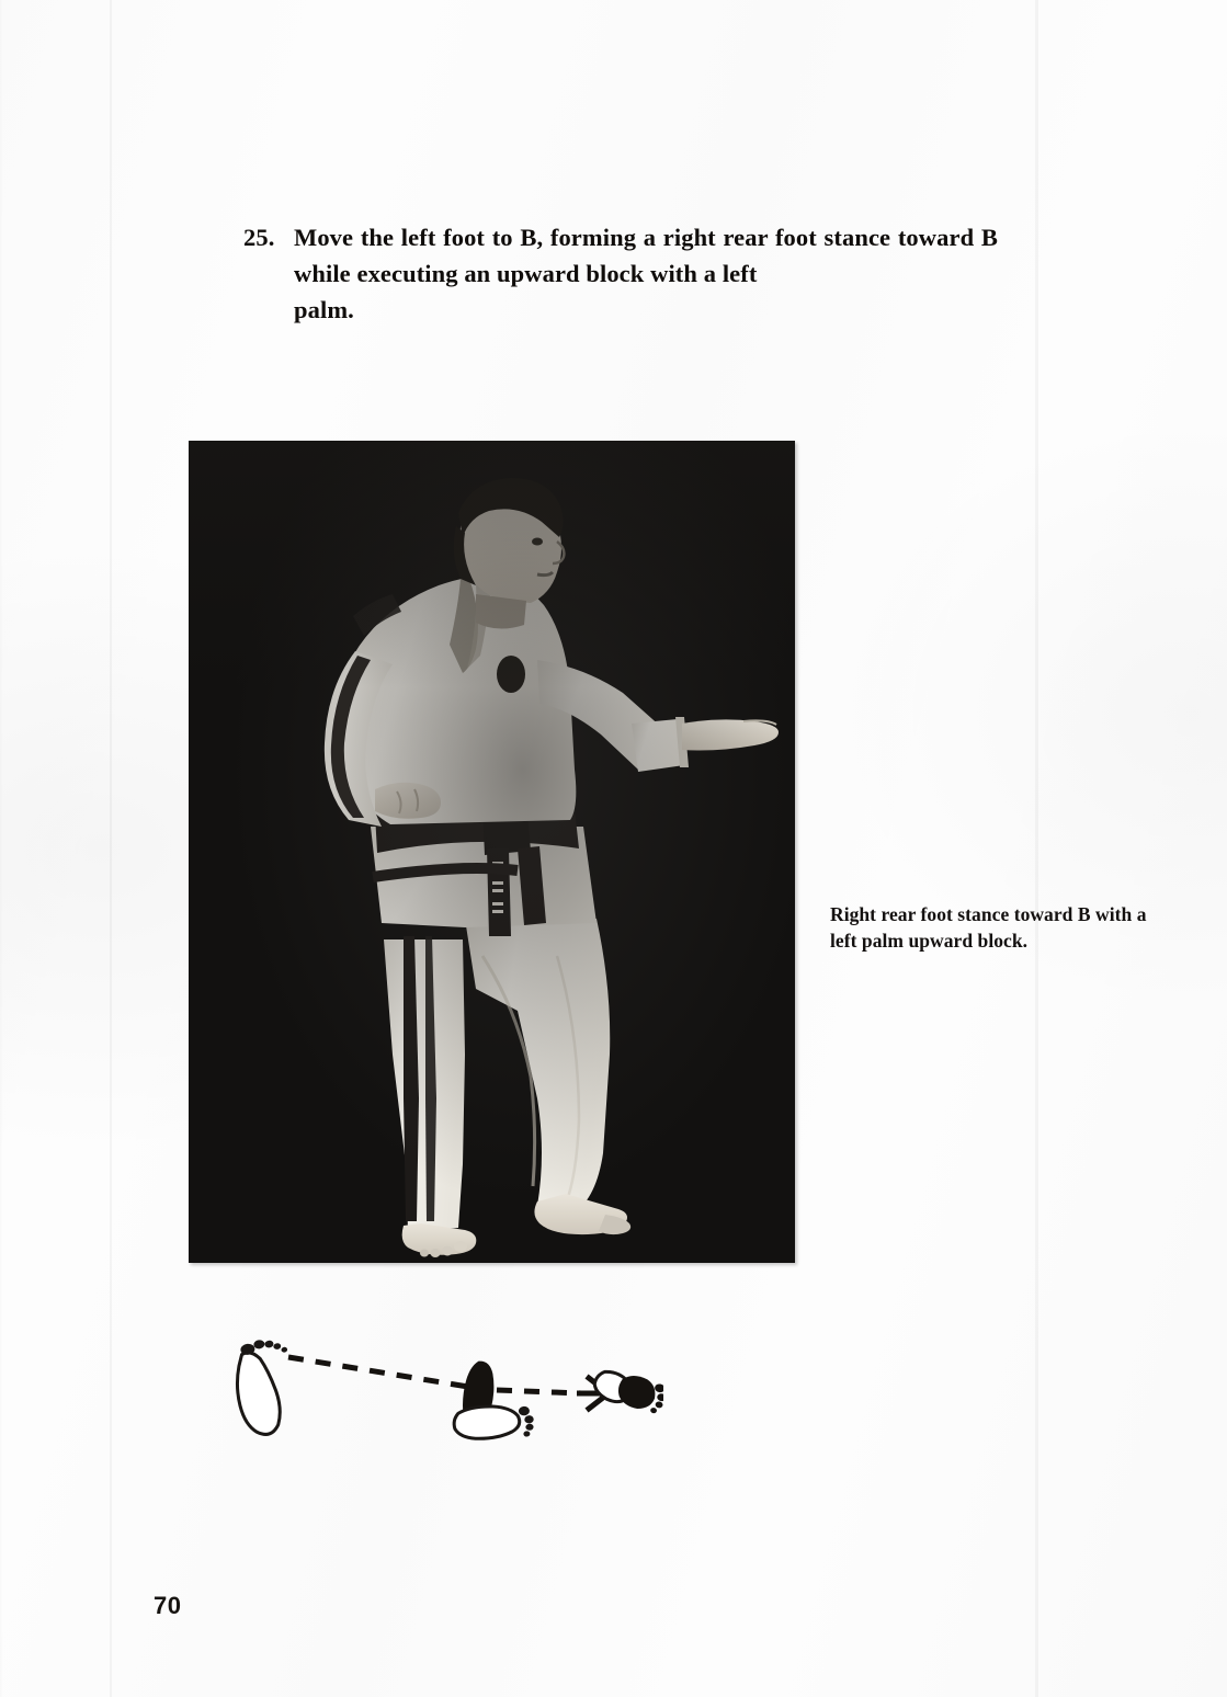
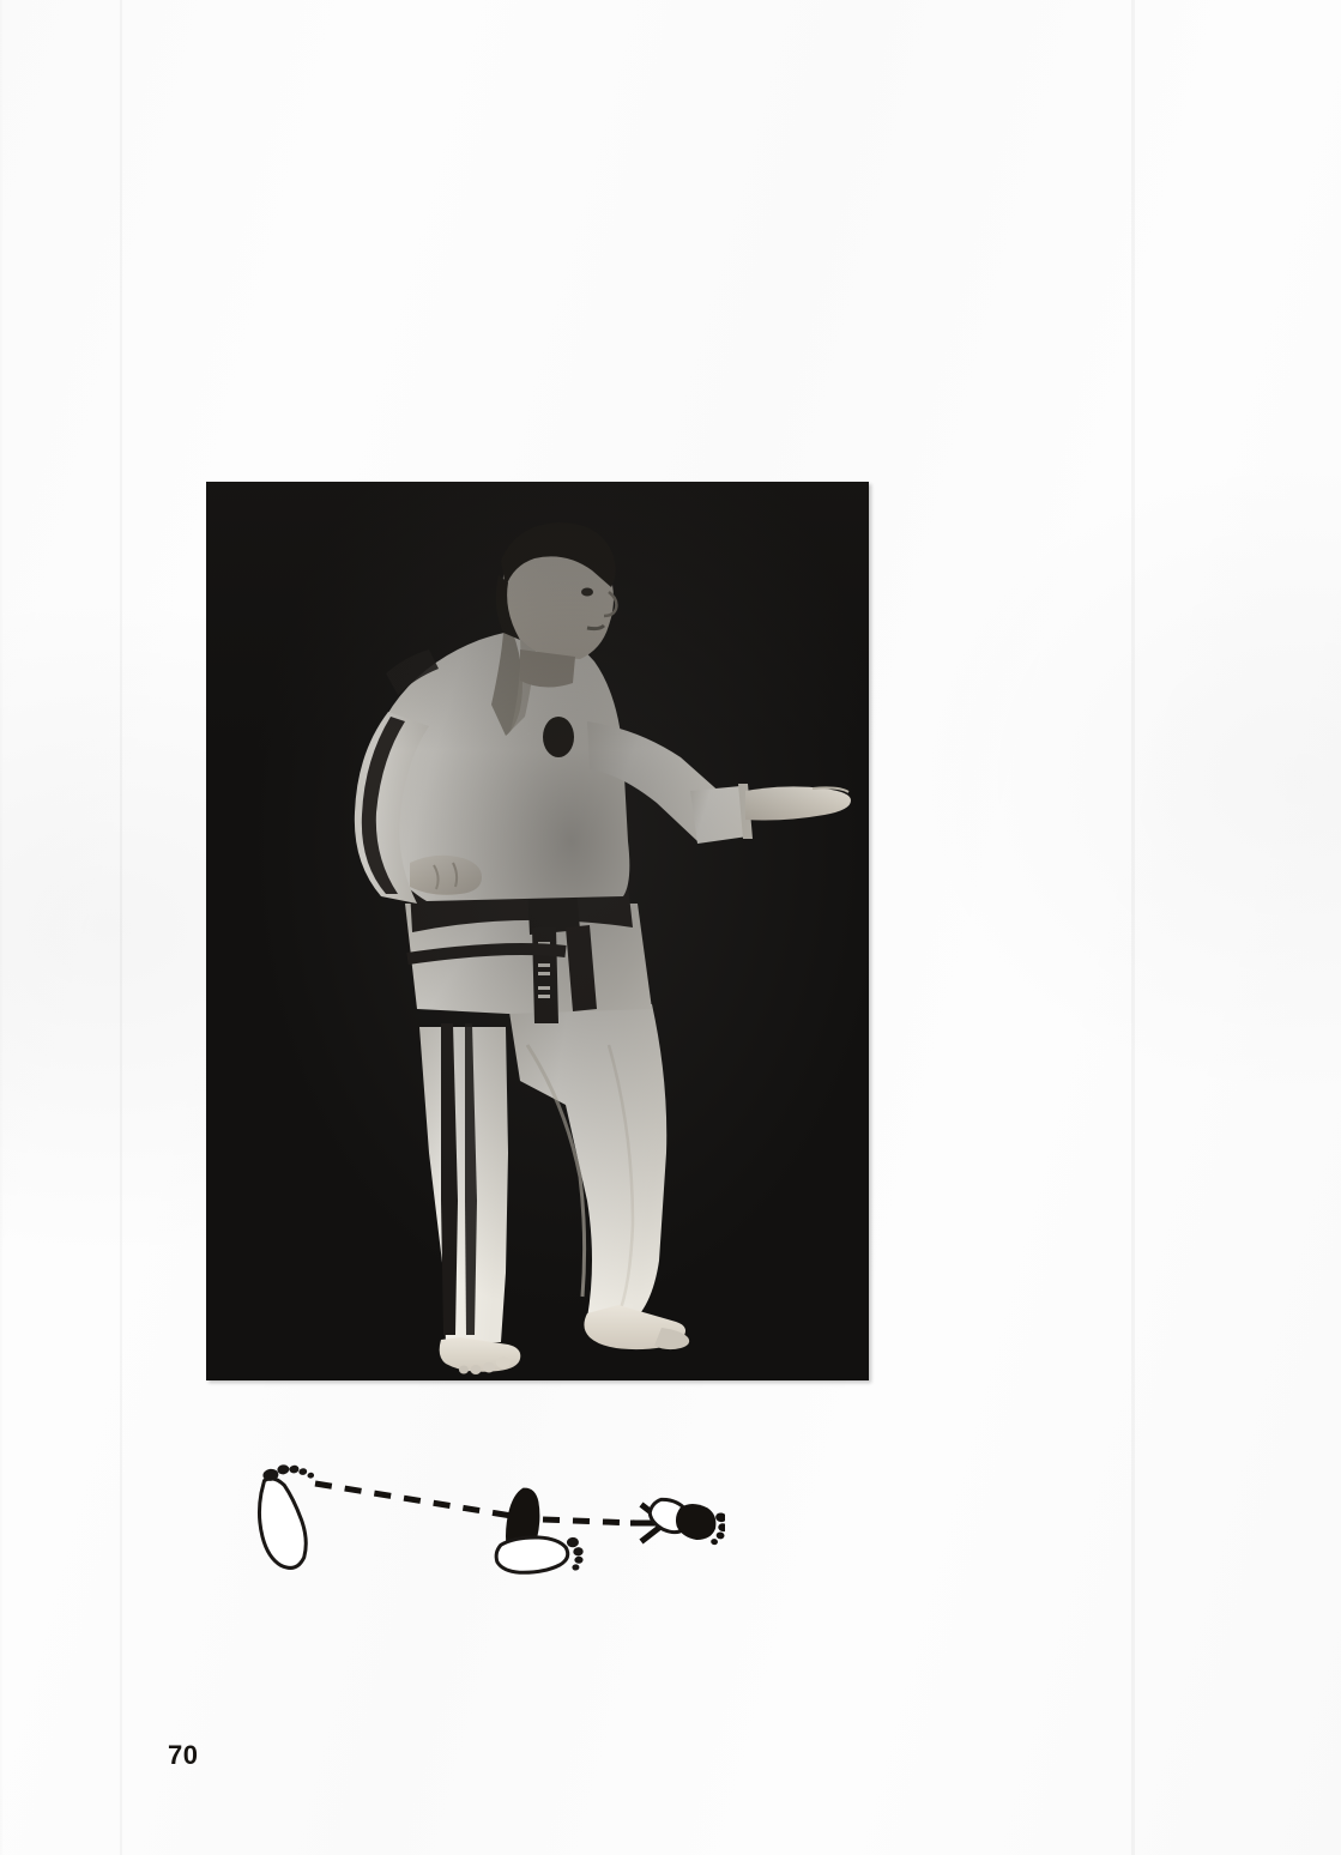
- 25.
- Move the left foot to B, forming a right rear foot stance toward B while executing an upward block with a left
- palm.
- Right rear foot stance toward B with a left palm upward block.
  70
